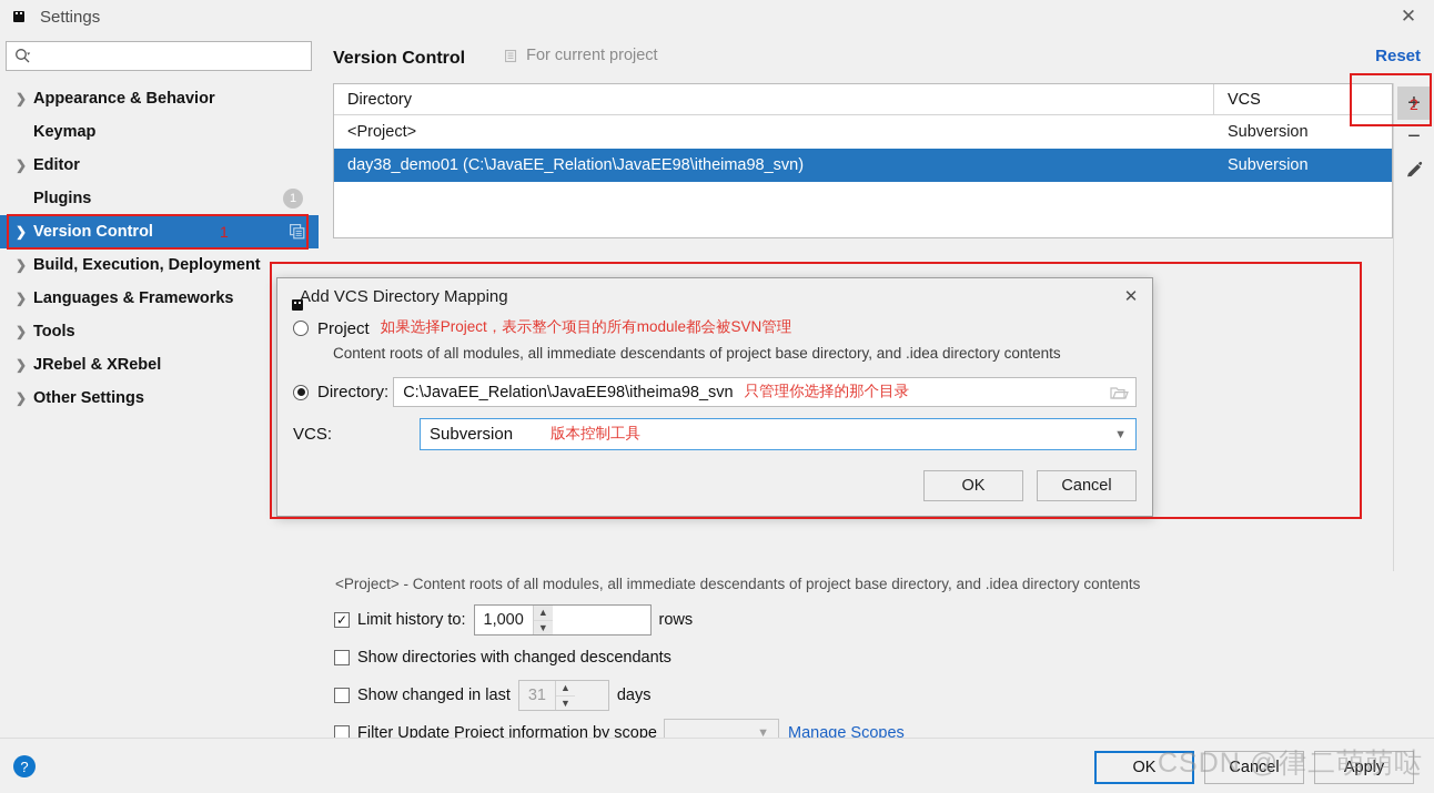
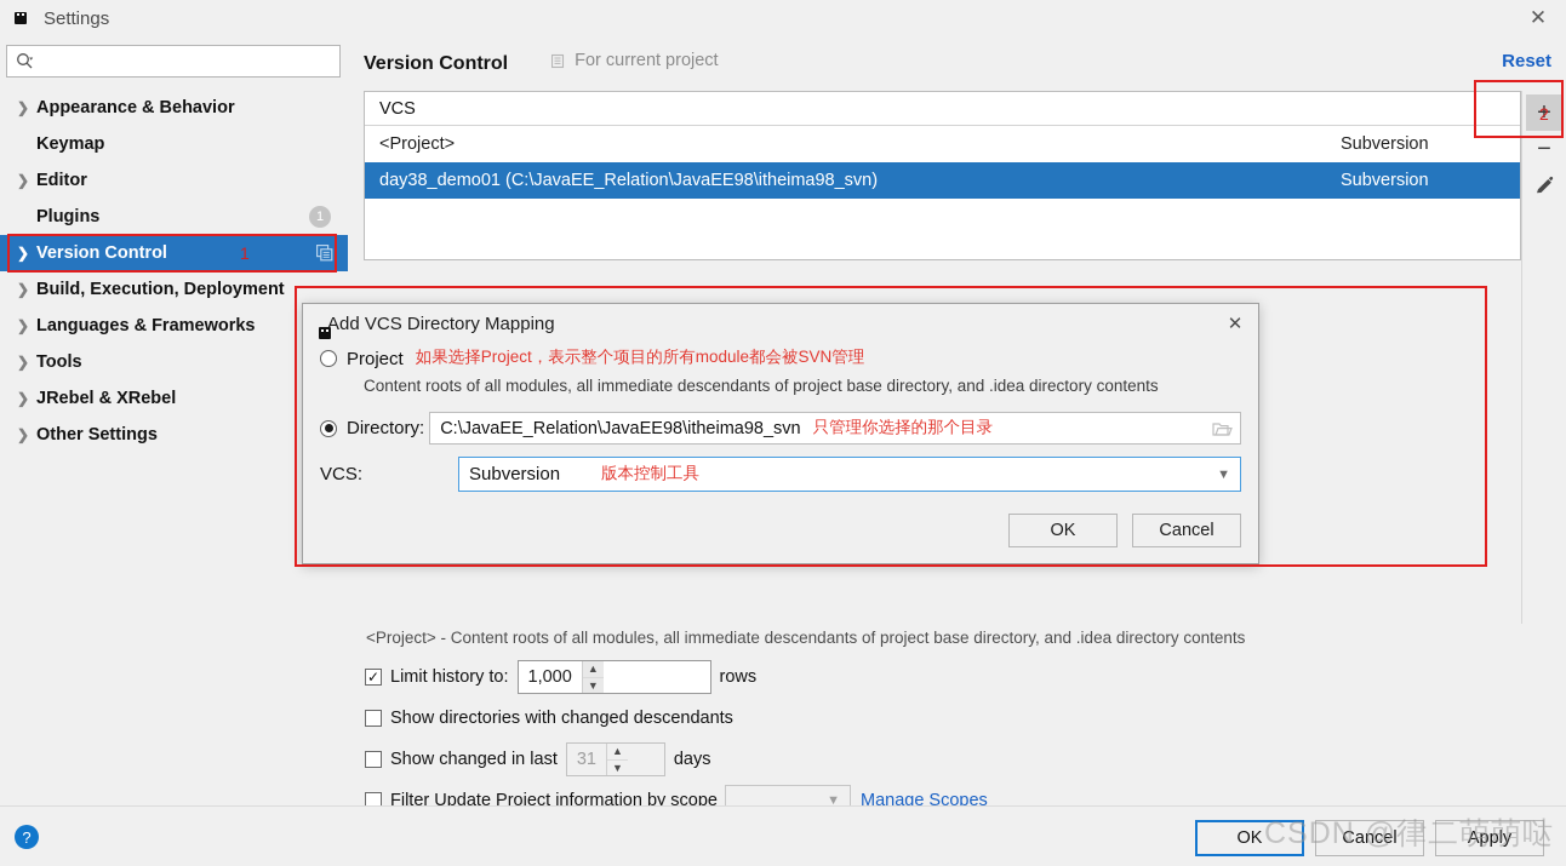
  Settings
  ✕
  ❯
  Appearance & Behavior
  Keymap
  ❯
  Editor
  Plugins
  1
  ❯
  Version Control
  1
  ❯
  Build, Execution, Deployment
  ❯
  Languages & Frameworks
  ❯
  Tools
  ❯
  JRebel & XRebel
  ❯
  Other Settings
  Version Control
  For current project
  Reset
- Directory
  VCS
  <Project>
  Subversion
  day38_demo01 (C:\JavaEE_Relation\JavaEE98\itheima98_svn)
  Subversion
  +
  −
  <Project> - Content roots of all modules, all immediate descendants of project base directory, and .idea directory contents
  ✓
  Limit history to:
  1,000
  ▲
  ▼
  rows
  Show directories with changed descendants
  Show changed in last
  31
  ▲
  ▼
  days
  Filter Update Project information by scope
  ▼
  Manage Scopes
  Add VCS Directory Mapping
  ✕
  Project
  如果选择Project，表示整个项目的所有module都会被SVN管理
  Content roots of all modules, all immediate descendants of project base directory, and .idea directory contents
  Directory:
  C:\JavaEE_Relation\JavaEE98\itheima98_svn
  只管理你选择的那个目录
  VCS:
  Subversion
  版本控制工具
  ▼
  OK
  Cancel
  ?
  OK
  Cancel
  Apply
  2
  CSDN @律二萌萌哒
